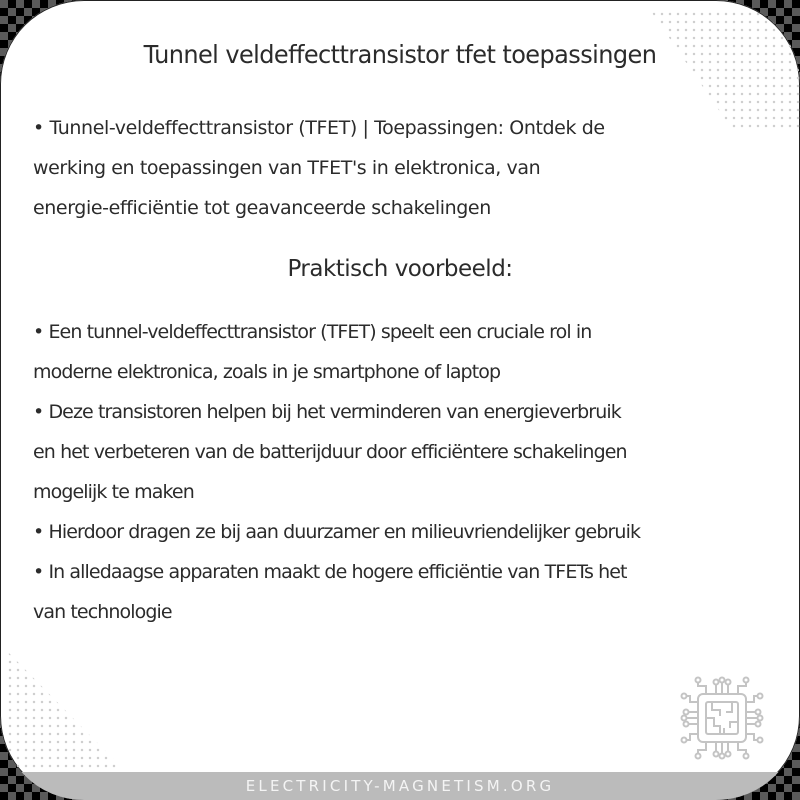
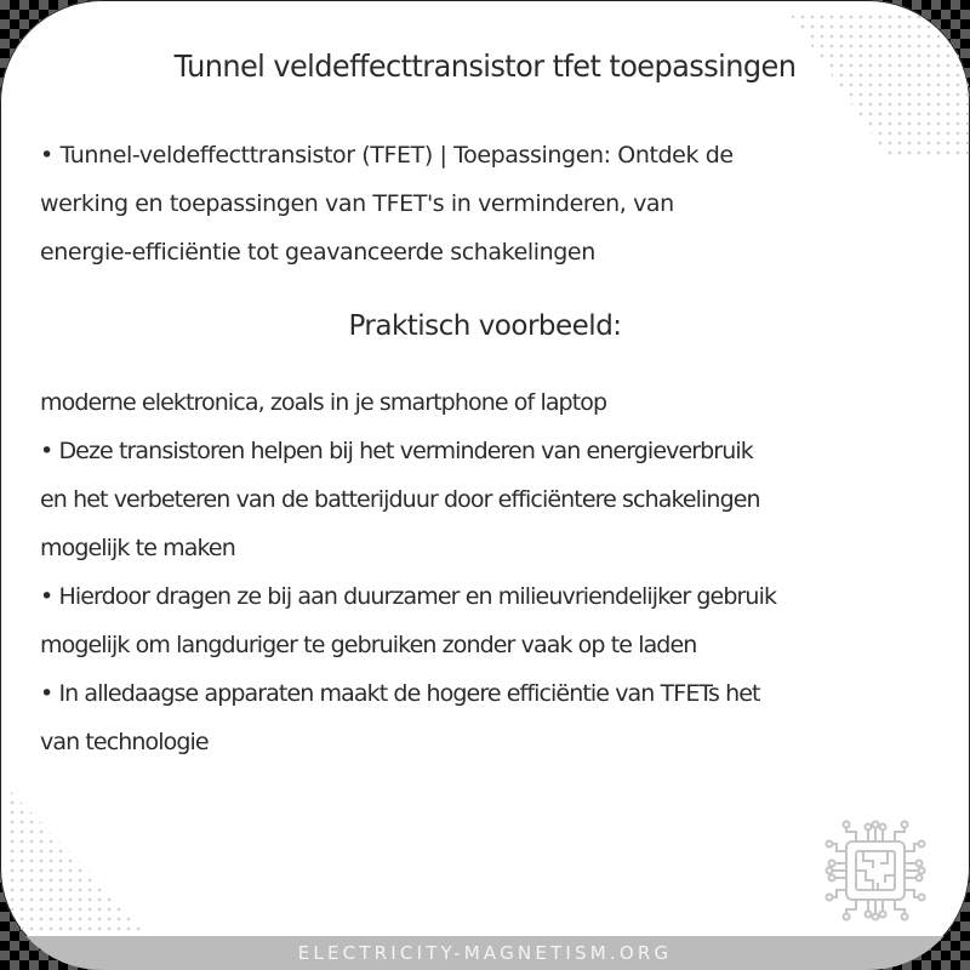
  Tunnel veldeffecttransistor tfet toepassingen
  • Tunnel-veldeffecttransistor (TFET) | Toepassingen: Ontdek de
- werking en toepassingen van TFET's in elektronica, van
+ werking en toepassingen van TFET's in verminderen, van
  energie-efficiëntie tot geavanceerde schakelingen
  Praktisch voorbeeld:
- • Een tunnel-veldeffecttransistor (TFET) speelt een cruciale rol in
  moderne elektronica, zoals in je smartphone of laptop
  • Deze transistoren helpen bij het verminderen van energieverbruik
  en het verbeteren van de batterijduur door efficiëntere schakelingen
  mogelijk te maken
  • Hierdoor dragen ze bij aan duurzamer en milieuvriendelijker gebruik
+ mogelijk om langduriger te gebruiken zonder vaak op te laden
  • In alledaagse apparaten maakt de hogere efficiëntie van TFETs het
  van technologie
  ELECTRICITY-MAGNETISM.ORG
